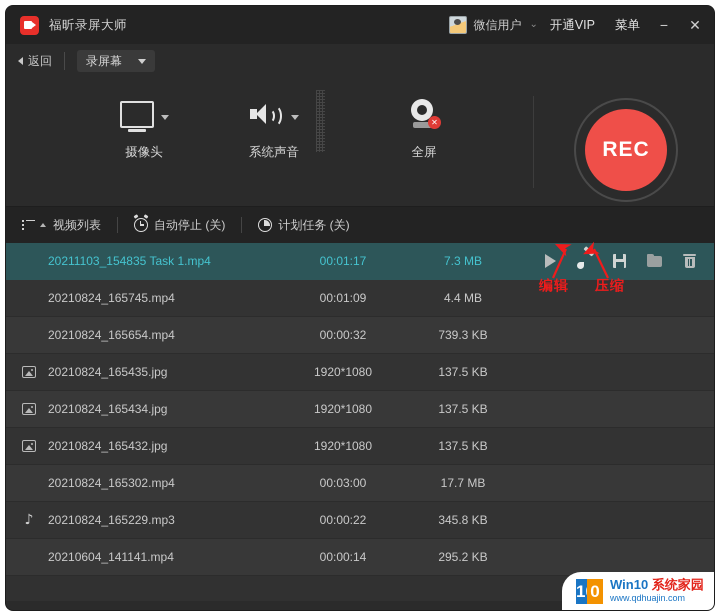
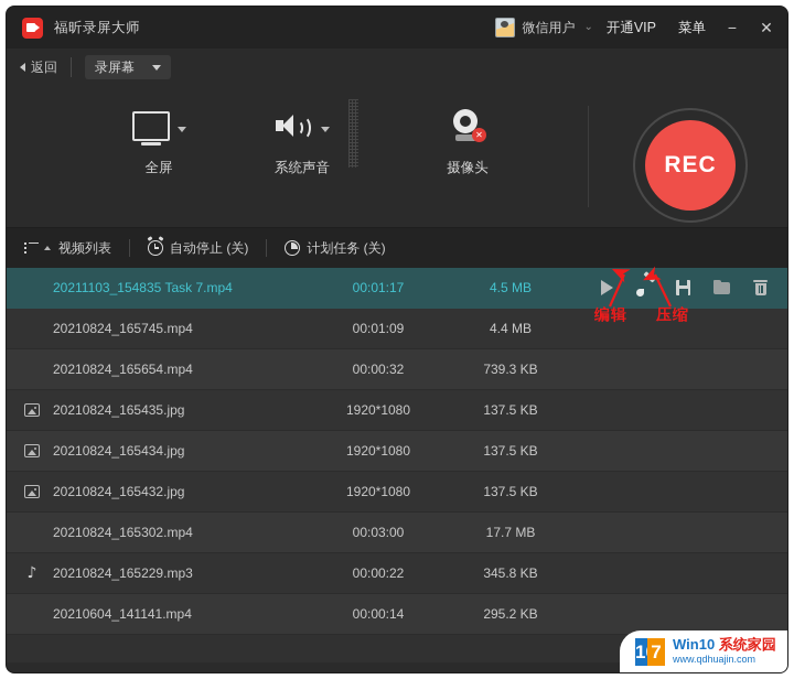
  福昕录屏大师
  微信用户
  ⌄
  开通VIP
  菜单
  −
  ✕
  返回
  录屏幕
- 摄像头
+ 全屏
  系统声音
  ✕
- 全屏
+ 摄像头
  REC
  视频列表
  自动停止 (关)
  计划任务 (关)
- 20211103_154835 Task 1.mp4
+ 20211103_154835 Task 7.mp4
  00:01:17
- 7.3 MB
+ 4.5 MB
  20210824_165745.mp4
  00:01:09
  4.4 MB
  20210824_165654.mp4
  00:00:32
  739.3 KB
  20210824_165435.jpg
  1920*1080
  137.5 KB
  20210824_165434.jpg
  1920*1080
  137.5 KB
  20210824_165432.jpg
  1920*1080
  137.5 KB
  20210824_165302.mp4
  00:03:00
  17.7 MB
  ♪
  20210824_165229.mp3
  00:00:22
  345.8 KB
  20210604_141141.mp4
  00:00:14
  295.2 KB
- 0
+ 7
  Win10 系统家园
  www.qdhuajin.com
  编辑
  压缩
